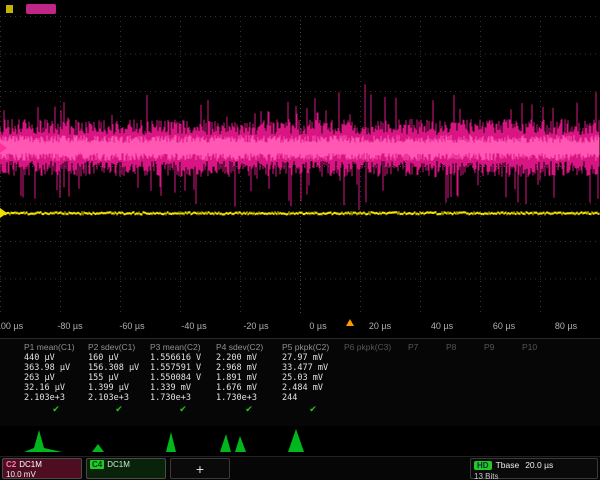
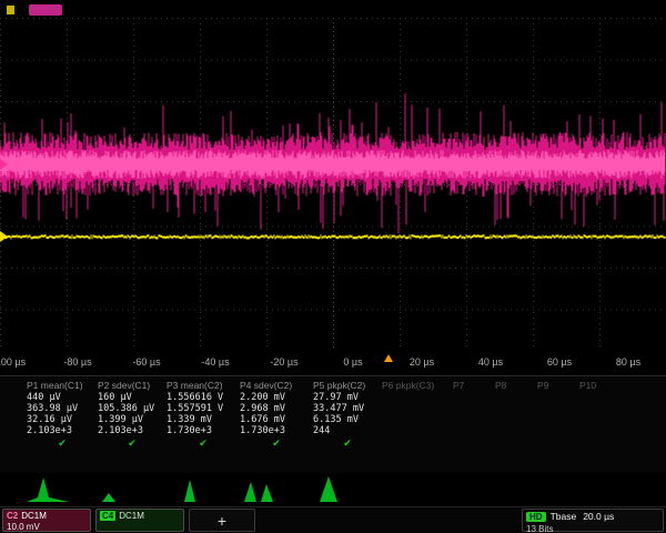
  -80 µs
  -60 µs
  -40 µs
  -20 µs
  0 µs
  20 µs
  40 µs
  60 µs
  80 µs
  P1 mean(C1)
  P2 sdev(C1)
  P3 mean(C2)
  P4 sdev(C2)
  P5 pkpk(C2)
  P6 pkpk(C3)
  P7
  P8
  P9
  P10
  440 µV
  160 µV
  1.556616 V
  2.200 mV
  27.97 mV
  363.98 µV
- 156.308 µV
+ 105.386 µV
  1.557591 V
  2.968 mV
  33.477 mV
- 263 µV
- 155 µV
- 1.550084 V
- 1.891 mV
- 25.03 mV
  32.16 µV
  1.399 µV
  1.339 mV
  1.676 mV
- 2.484 mV
+ 6.135 mV
  2.103e+3
  2.103e+3
  1.730e+3
  1.730e+3
  244
  ✔
  ✔
  ✔
  ✔
  ✔
  C2 DC1M
  10.0 mV
  C4 DC1M
  +
  HD Tbase 20.0 µs
  13 Bits
